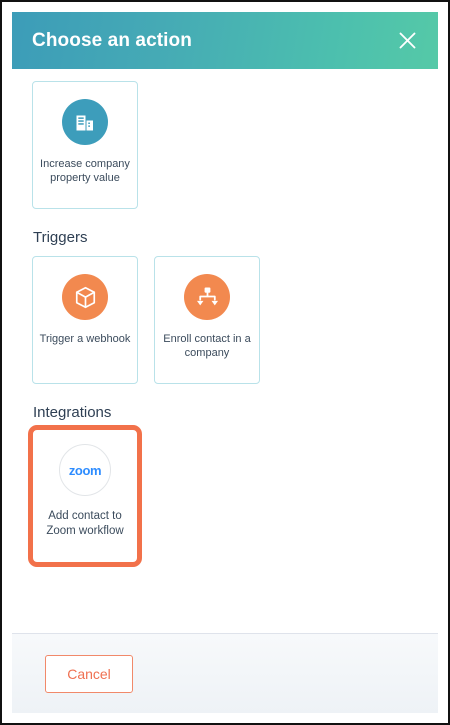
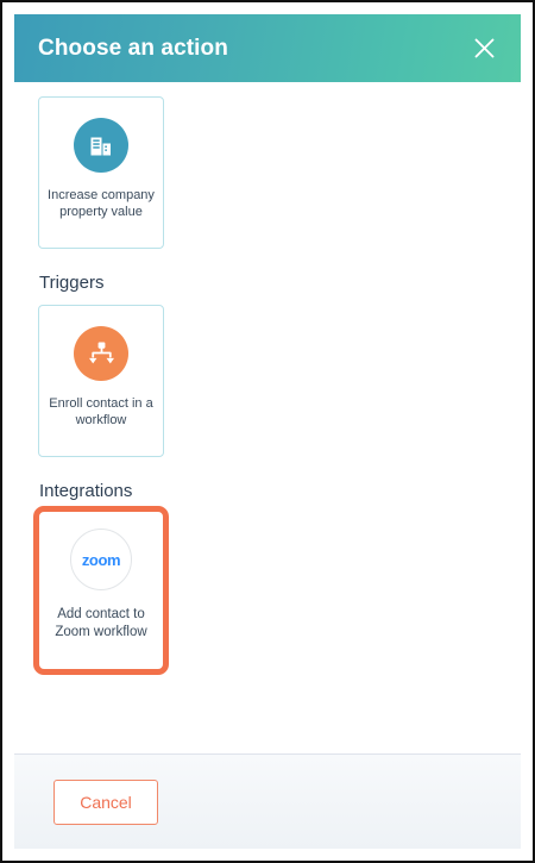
  Choose an action
  Increase company property value
  Triggers
- Trigger a webhook
- Enroll contact in a company
+ Enroll contact in a workflow
  Integrations
  zoom
  Add contact to Zoom workflow
  Cancel
